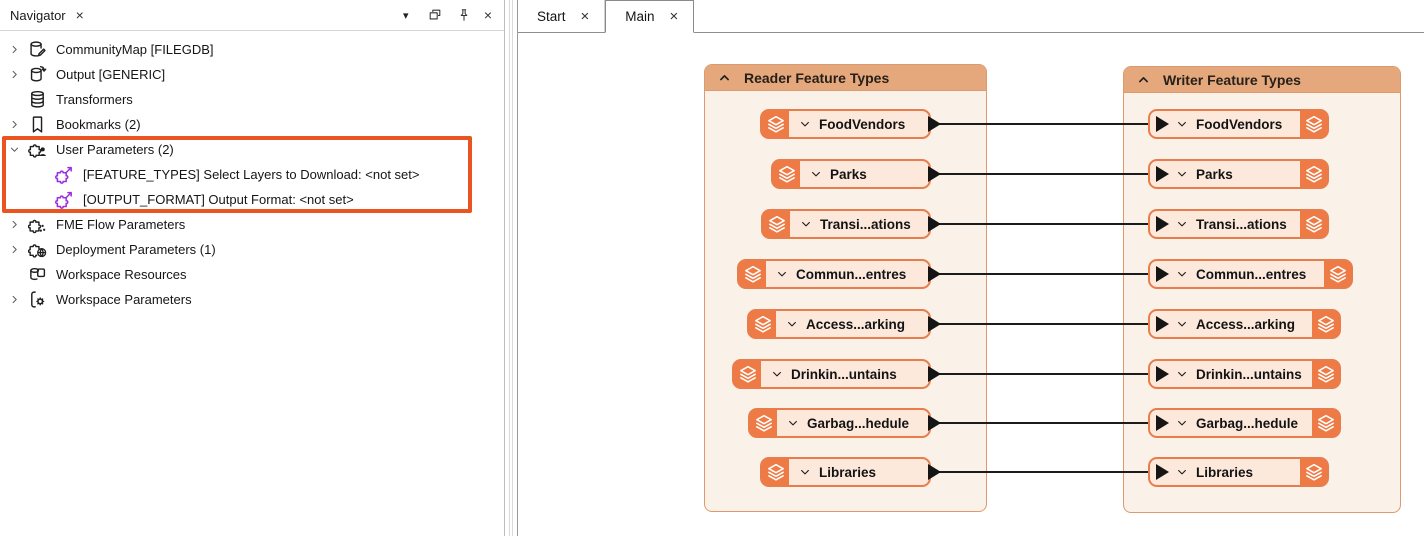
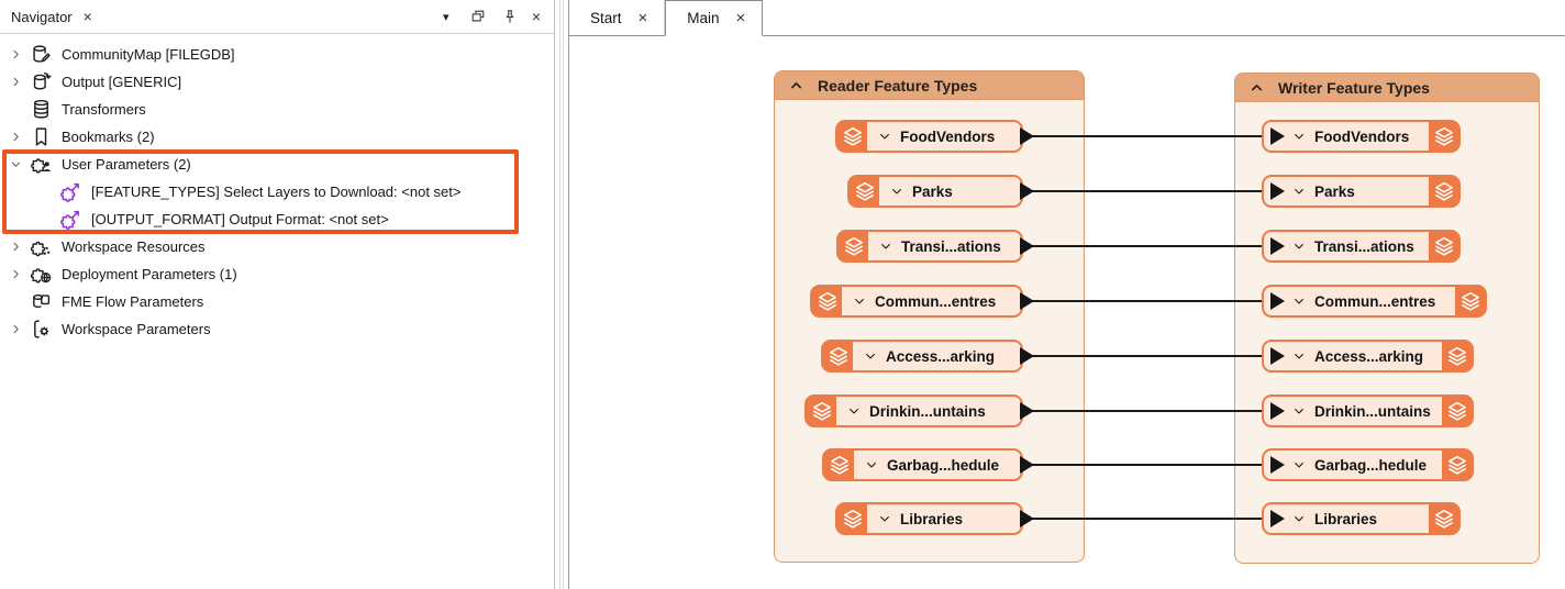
  Navigator
  ×
  ▾
  ×
  CommunityMap [FILEGDB]
  Output [GENERIC]
  Transformers
  Bookmarks (2)
  User Parameters (2)
  [FEATURE_TYPES] Select Layers to Download: <not set>
  [OUTPUT_FORMAT] Output Format: <not set>
- FME Flow Parameters
+ Workspace Resources
  Deployment Parameters (1)
- Workspace Resources
+ FME Flow Parameters
  Workspace Parameters
  Start
  ×
  Main
  ×
  Reader Feature Types
  Writer Feature Types
  FoodVendors
  Parks
  Transi...ations
  Commun...entres
  Access...arking
  Drinkin...untains
  Garbag...hedule
  Libraries
  FoodVendors
  Parks
  Transi...ations
  Commun...entres
  Access...arking
  Drinkin...untains
  Garbag...hedule
  Libraries
